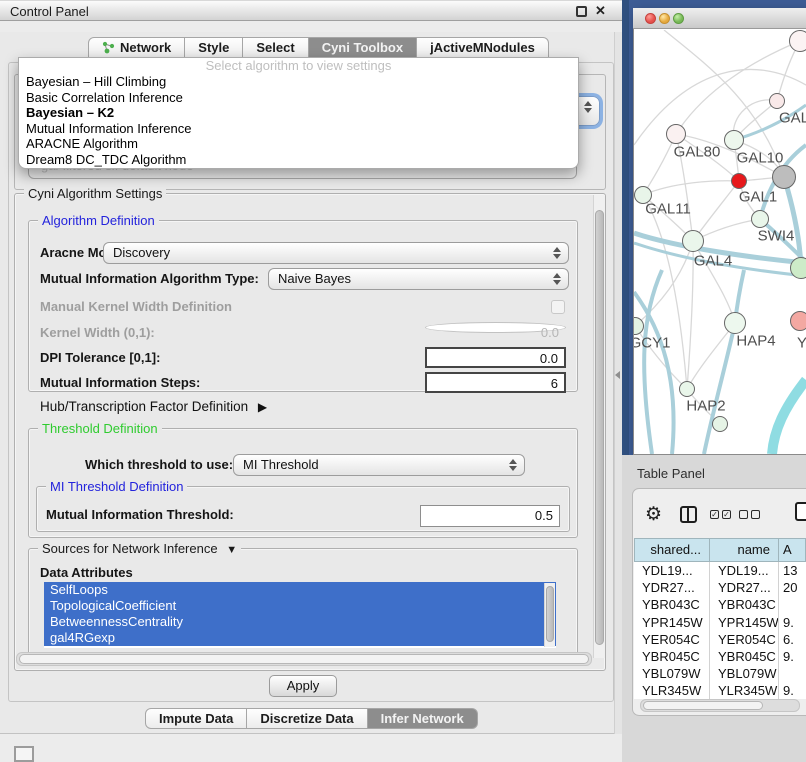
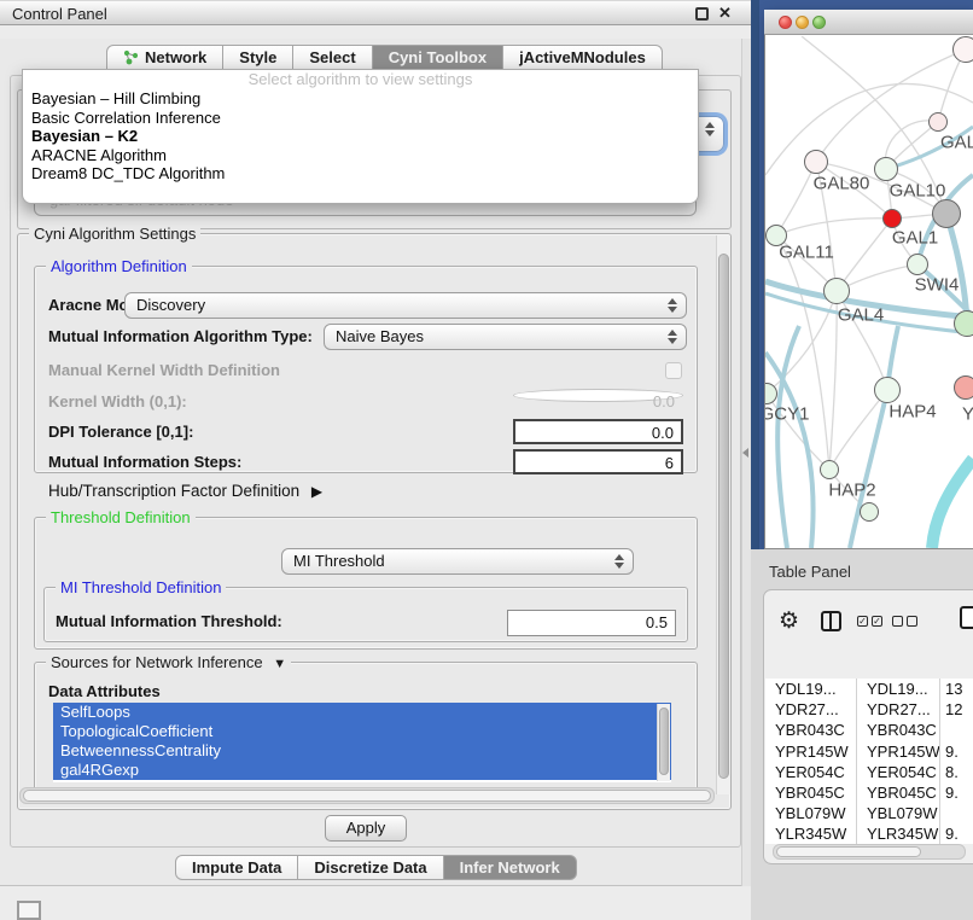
  Control Panel
  ✕
  Network
  Style
  Select
  Cyni Toolbox
  jActiveMNodules
  Cyni Algorithm Settings
  Algorithm Definition
  Discovery
  Mutual Information Algorithm Type:
  Naive Bayes
  Manual Kernel Width Definition
  Kernel Width (0,1):
  0.0
  DPI Tolerance [0,1]:
  0.0
  Mutual Information Steps:
  6
  Hub/Transcription Factor Definition ▶
  Threshold Definition
- Which threshold to use:
  MI Threshold
  MI Threshold Definition
  Mutual Information Threshold:
  0.5
  Sources for Network Inference ▼
  Data Attributes
  SelfLoops
  TopologicalCoefficient
  BetweennessCentrality
  gal4RGexp
  Apply
  Impute Data
  Discretize Data
  Infer Network
  GAL
  GAL80
  GAL10
  GAL1
  GAL11
  SWI4
  GAL4
  GCY1
  HAP4
  Y
  HAP2
  Table Panel
  ⚙
  ✓
  ✓
- shared...
- name
- A
  YDL19...
  YDL19...
  13
  YDR27...
  YDR27...
- 20
+ 12
  YBR043C
  YBR043C
  YPR145W
  YPR145W
  9.
  YER054C
  YER054C
- 6.
+ 8.
  YBR045C
  YBR045C
  9.
  YBL079W
  YBL079W
  YLR345W
  YLR345W
  9.
  Select algorithm to view settings
  Bayesian – Hill Climbing
  Basic Correlation Inference
  Bayesian – K2
- Mutual Information Inference
  ARACNE Algorithm
  Dream8 DC_TDC Algorithm
